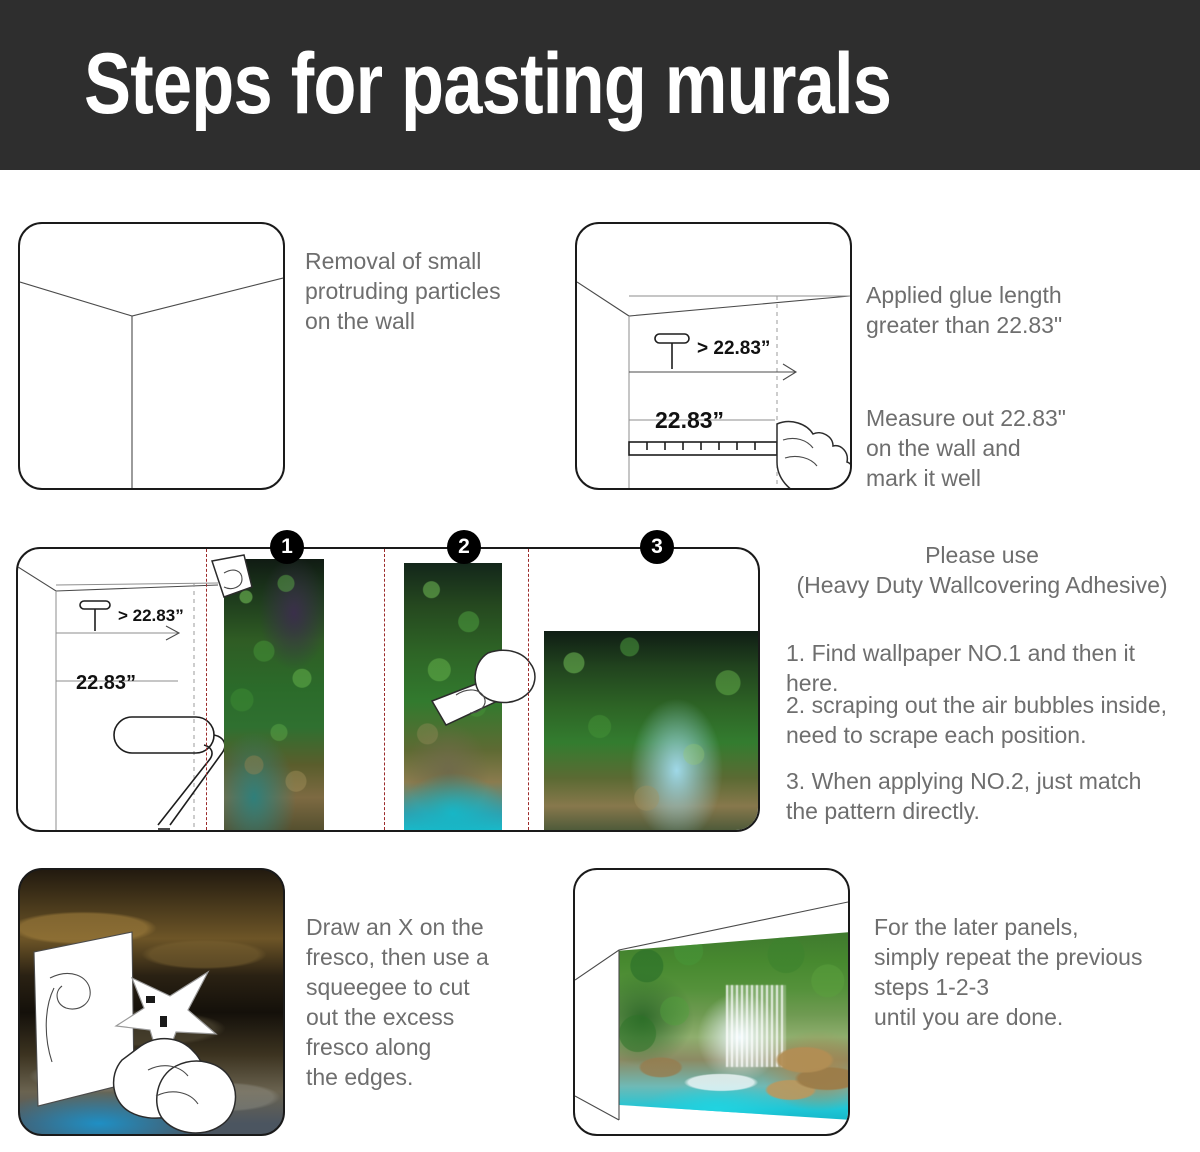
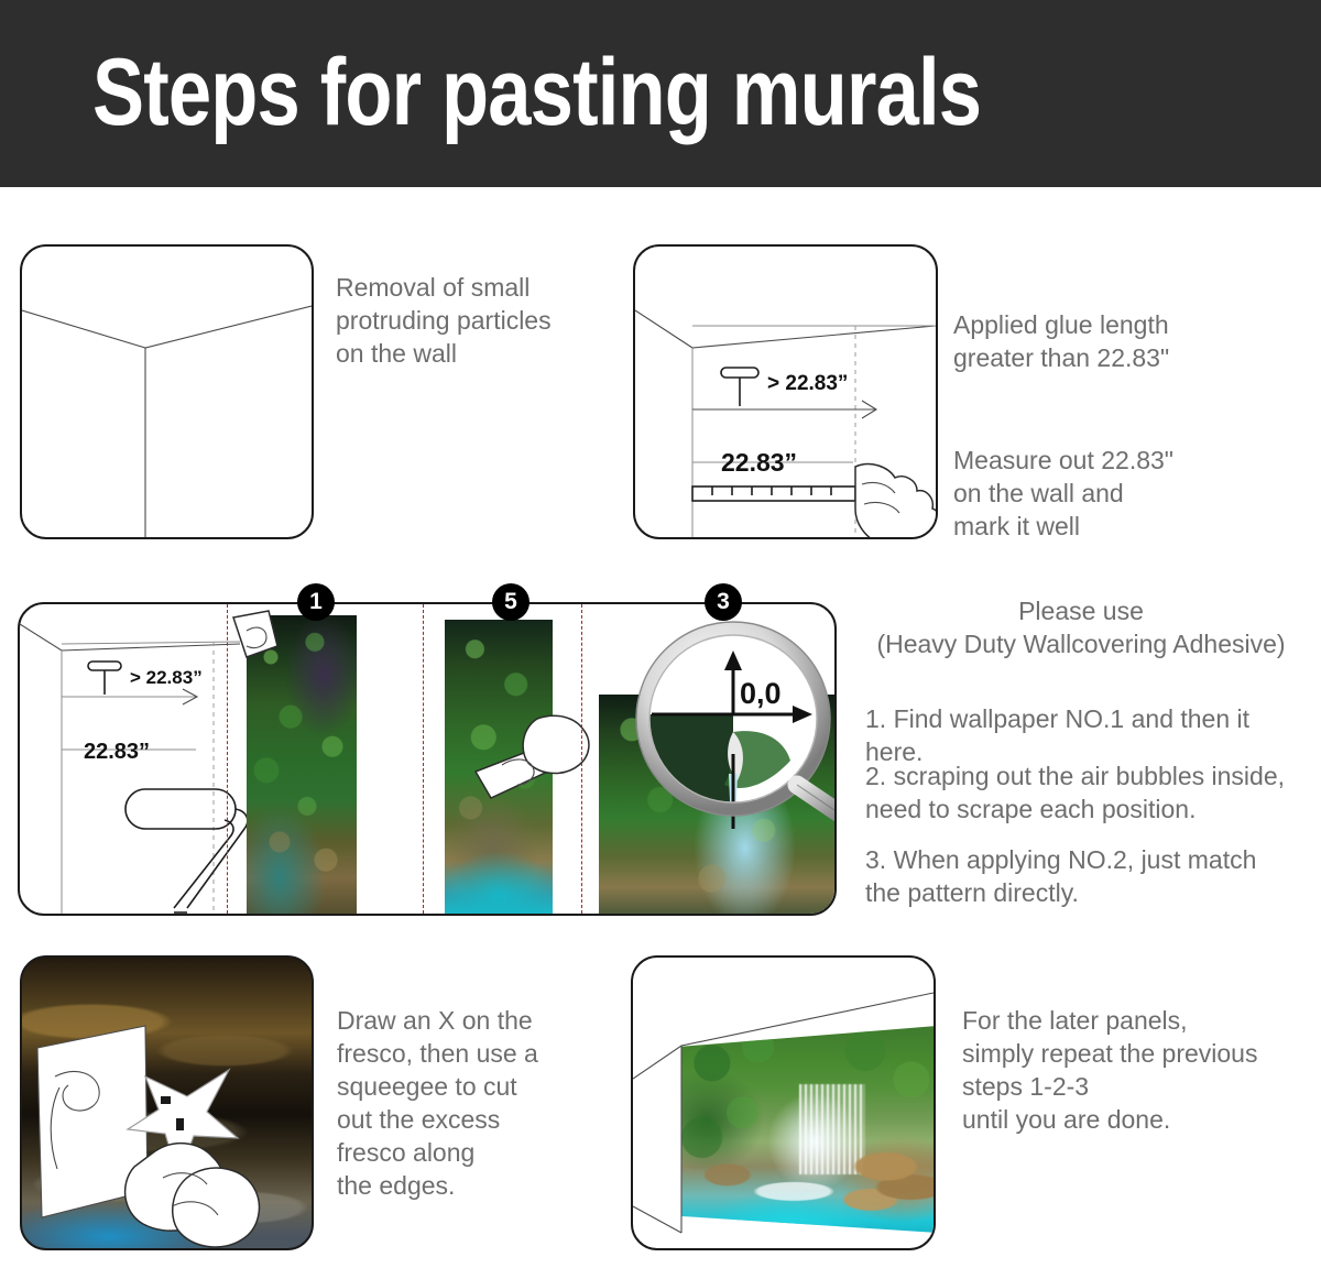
  Steps for pasting murals
  Removal of small
  protruding particles
  on the wall
  > 22.83”
  22.83”
  Applied glue length
  greater than 22.83"
  Measure out 22.83"
  on the wall and
  mark it well
  > 22.83”
  22.83”
+ 0,0
  1
- 2
+ 5
  3
  Please use
  (Heavy Duty Wallcovering Adhesive)
  1. Find wallpaper NO.1 and then it here.
  2. scraping out the air bubbles inside,
  need to scrape each position.
  3. When applying NO.2, just match
  the pattern directly.
  Draw an X on the
  fresco, then use a
  squeegee to cut
  out the excess
  fresco along
  the edges.
  For the later panels,
  simply repeat the previous
  steps 1-2-3
  until you are done.
